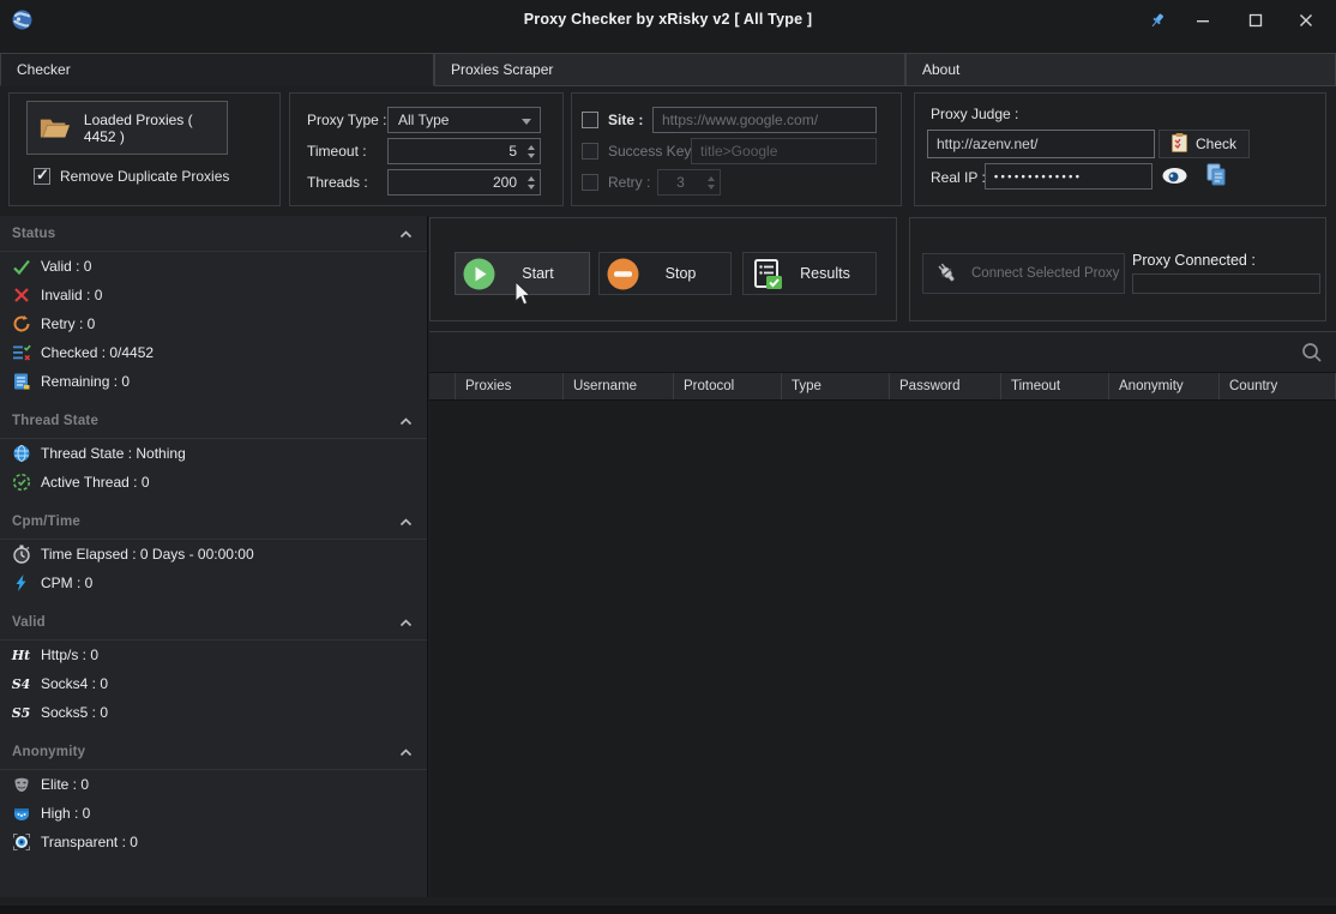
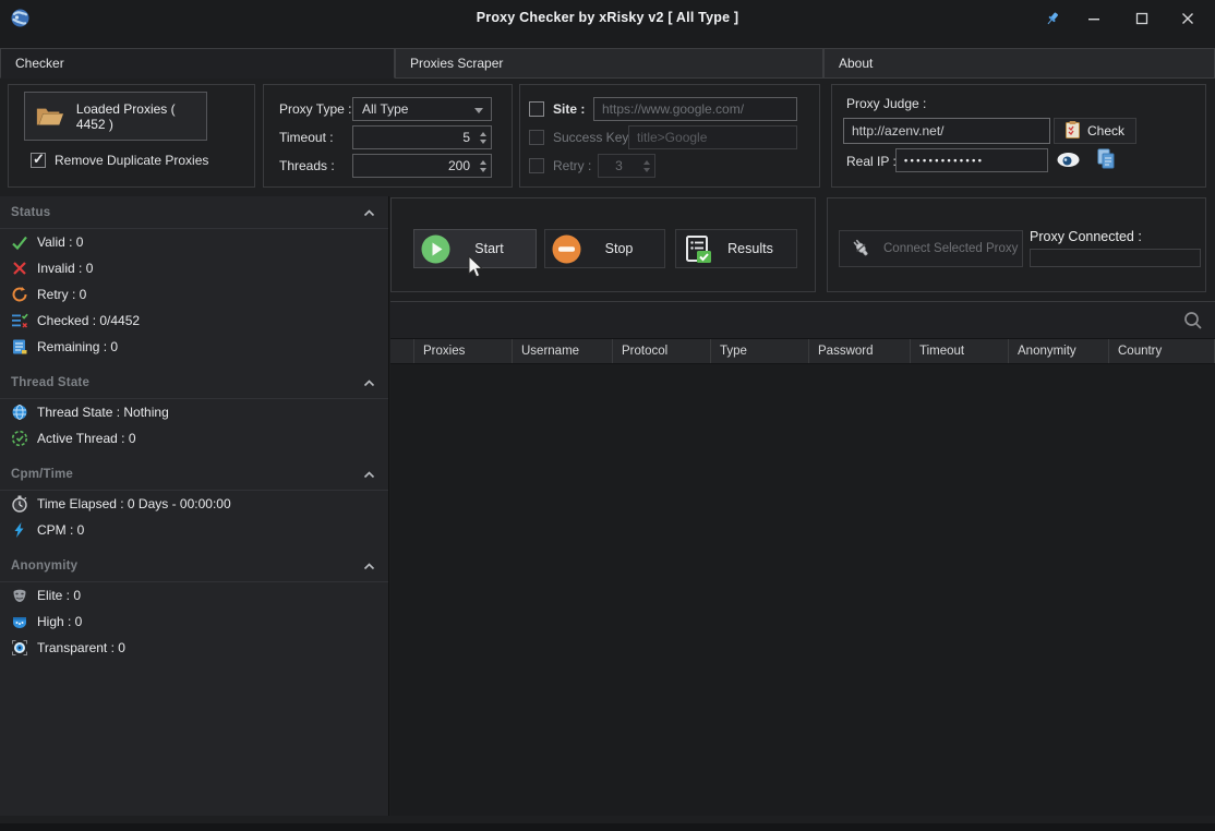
  Proxy Checker by xRisky v2 [ All Type ]
  Checker
  Proxies Scraper
  About
  Loaded Proxies ( 4452 )
  Remove Duplicate Proxies
  Proxy Type :
  All Type
  Timeout :
  5
  Threads :
  200
  Site :
  https://www.google.com/
  Success Key
  title>Google
  Retry :
  3
  Proxy Judge :
  http://azenv.net/
  Check
  Real IP
  •••••••••••••
  Start
  Stop
  Results
  Connect Selected Proxy
  Proxy Connected :
  Status
  Valid : 0
  Invalid : 0
  Retry : 0
  Checked : 0/4452
  Remaining : 0
  Thread State
  Thread State : Nothing
  Active Thread : 0
  Cpm/Time
  Time Elapsed : 0 Days - 00:00:00
  CPM : 0
- Valid
- Ht
- Http/s : 0
- S4
- Socks4 : 0
- S5
- Socks5 : 0
  Anonymity
  Elite : 0
  High : 0
  Transparent : 0
  Proxies
  Username
  Protocol
  Type
  Password
  Timeout
  Anonymity
  Country
